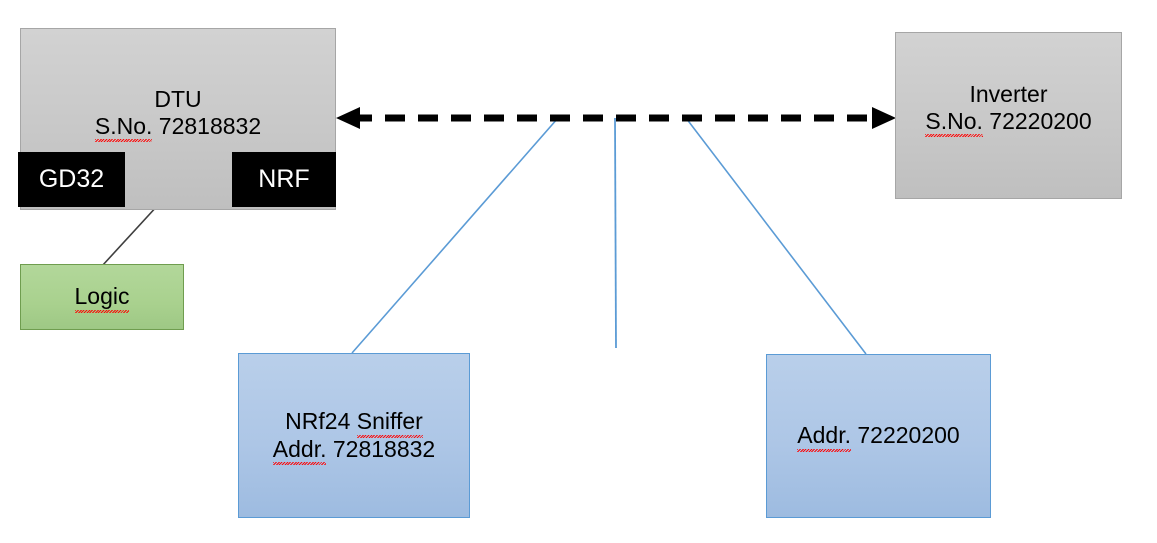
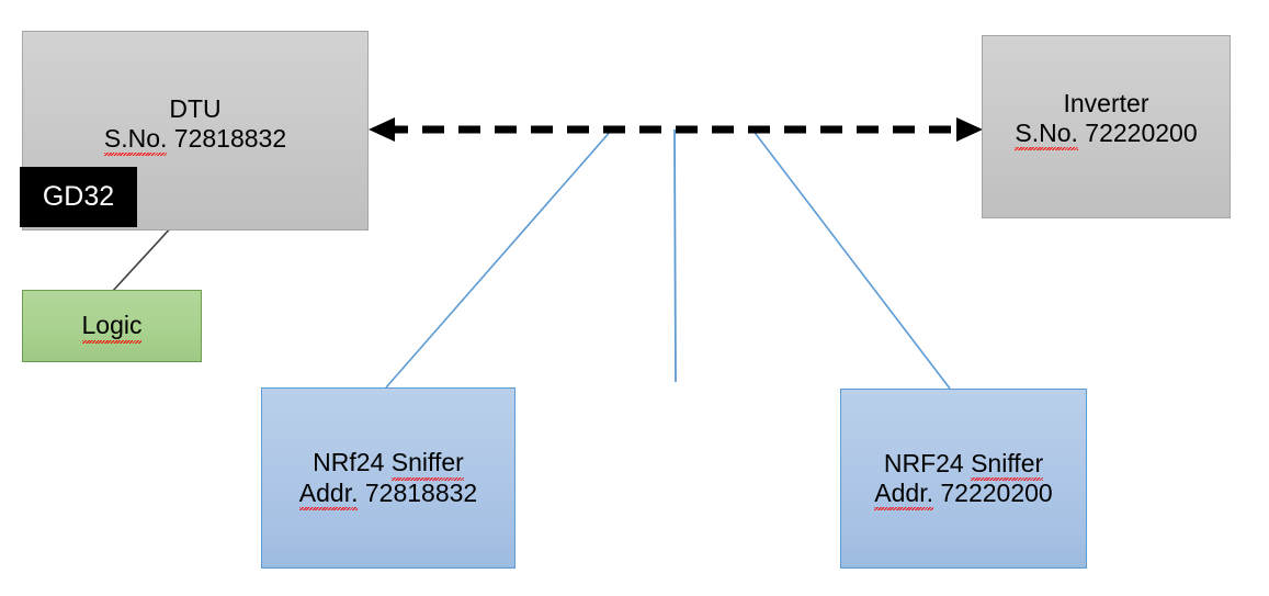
  DTU
  S.No. 72818832
  GD32
- NRF
  Logic
  Inverter
  S.No. 72220200
  NRf24 Sniffer
  Addr. 72818832
+ NRF24 Sniffer
  Addr. 72220200
